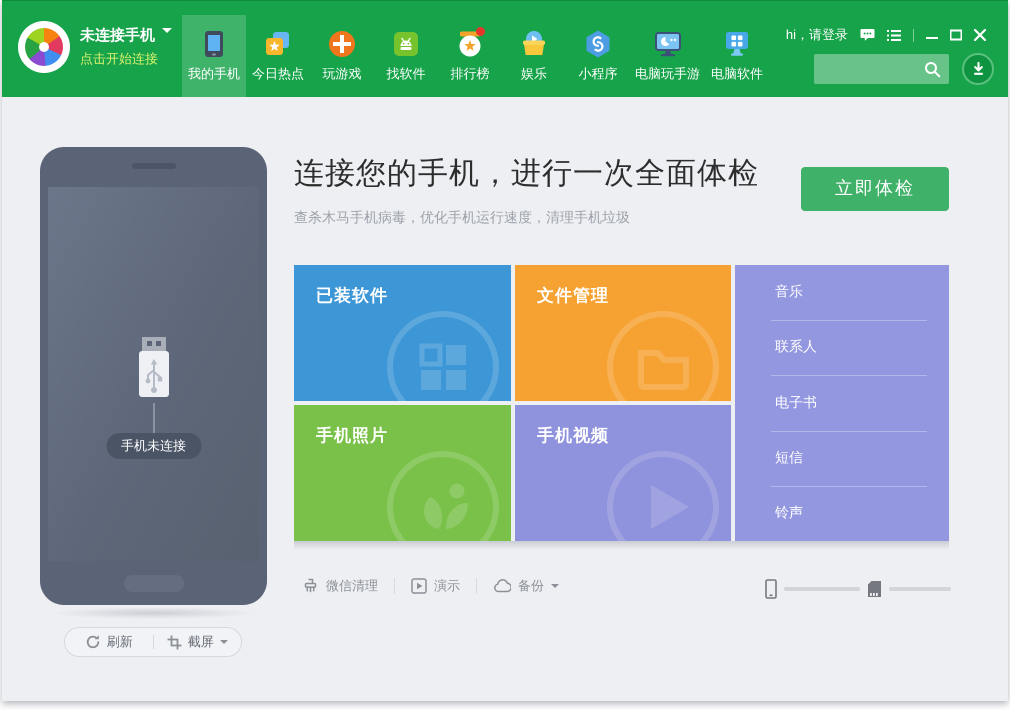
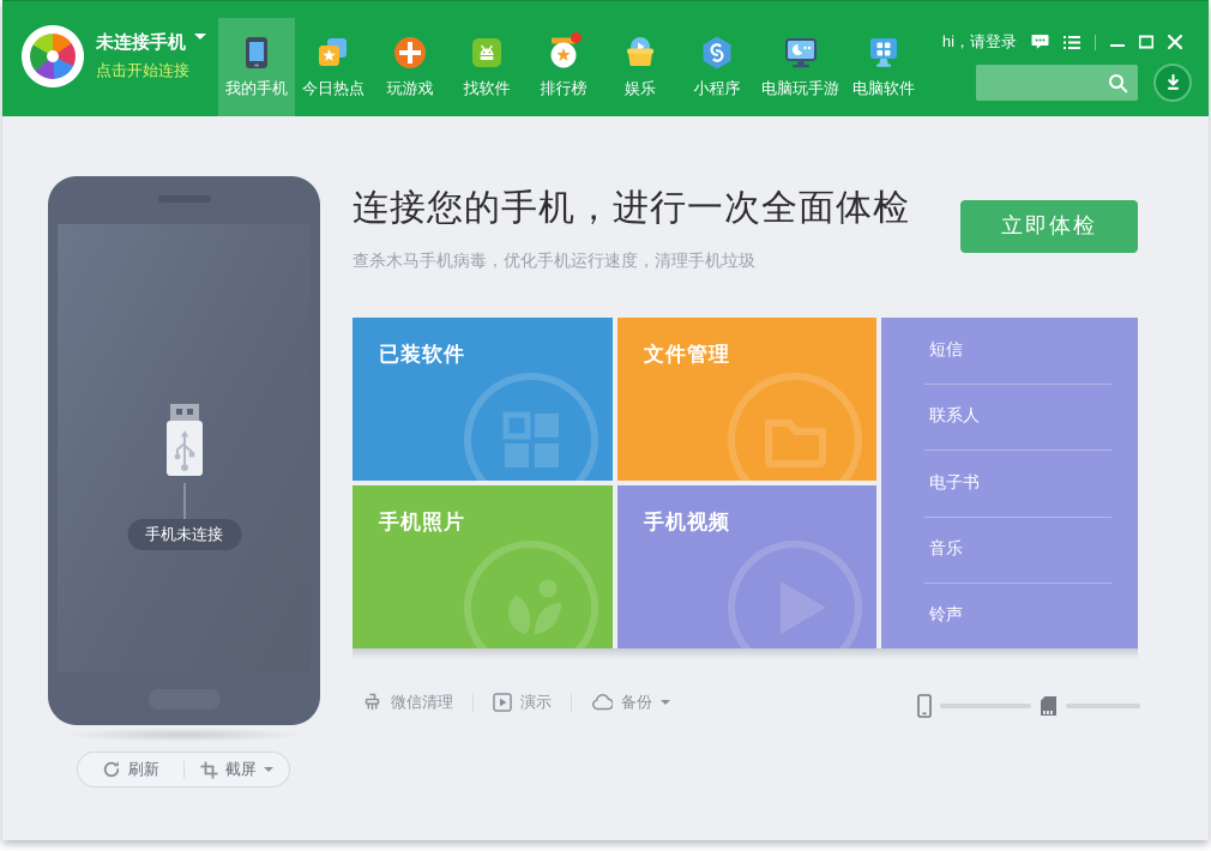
  未连接手机
  点击开始连接
  我的手机
  今日热点
  玩游戏
  找软件
  排行榜
  娱乐
  小程序
  电脑玩手游
  电脑软件
  hi，请登录
  手机未连接
  刷新
  截屏
  连接您的手机，进行一次全面体检
  查杀木马手机病毒，优化手机运行速度，清理手机垃圾
  立即体检
  已装软件
  文件管理
  手机照片
  手机视频
- 音乐
+ 短信
  联系人
  电子书
- 短信
+ 音乐
  铃声
  微信清理
  演示
  备份
